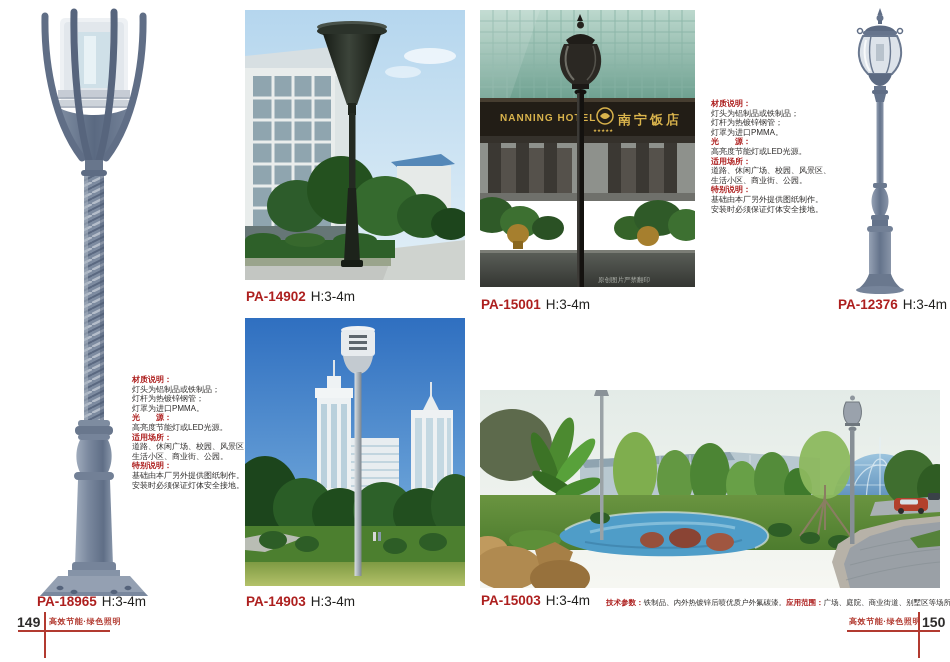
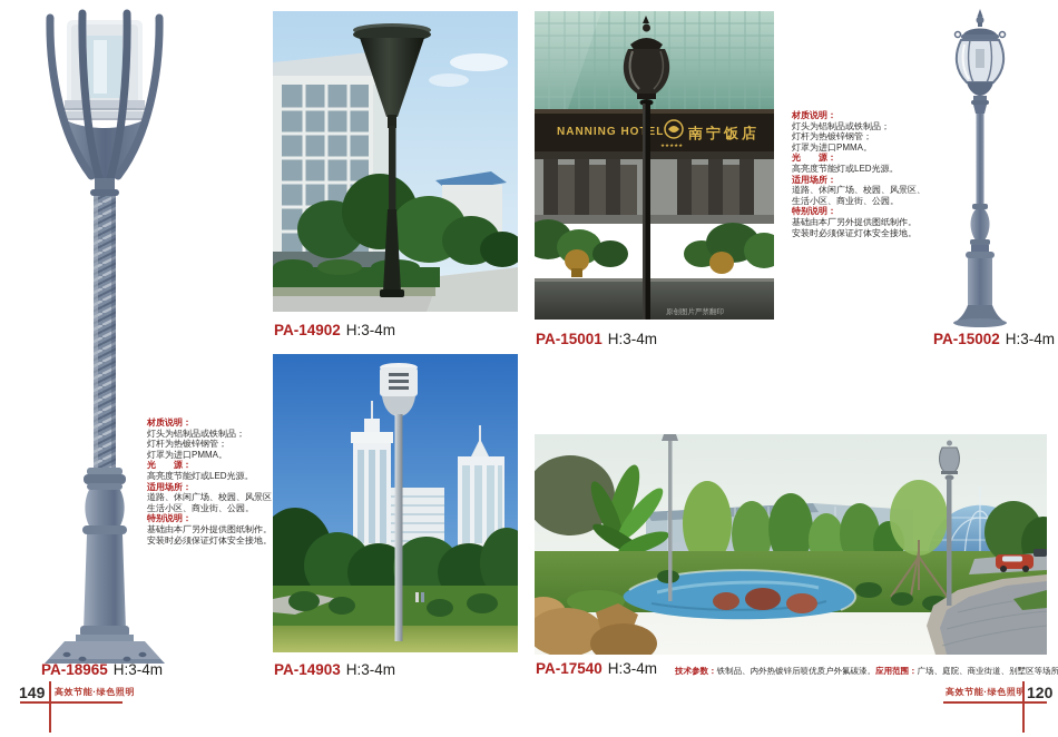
  材质说明：
  灯头为铝制品或铁制品；
  灯杆为热镀锌钢管；
  灯罩为进口PMMA。
  光 源：
  高亮度节能灯或LED光源。
  适用场所：
  道路、休闲广场、校园、风景区
  生活小区、商业街、公园。
  特别说明：
  基础由本厂另外提供图纸制作。
  安装时必须保证灯体安全接地。
  PA-18965 H:3-4m
  PA-14902 H:3-4m
  PA-14903 H:3-4m
  NANNING HOEL
  南宁饭店
  PA-15001 H:3-4m
  材质说明：
  灯头为铝制品或铁制品；
  灯杆为热镀锌钢管；
  灯罩为进口PMMA。
  光 源：
  高亮度节能灯或LED光源。
  适用场所：
  道路、休闲广场、校园、风景区、
  生活小区、商业街、公园。
  特别说明：
  基础由本厂另外提供图纸制作。
  安装时必须保证灯体安全接地。
- PA-12376 H:3-4m
+ PA-15002 H:3-4m
- PA-15003 H:3-4m
+ PA-17540 H:3-4m
  技术参数：铁制品、内外热镀锌后喷优质户外氟碳漆。应用范围：广场、庭院、商业街道、别墅区等场所
  149
  高效节能·绿色照明
  高效节能·绿色照明
- 150
+ 120
